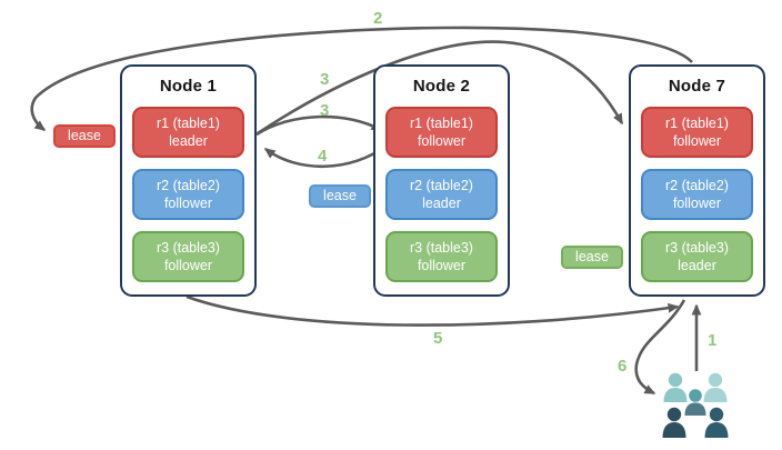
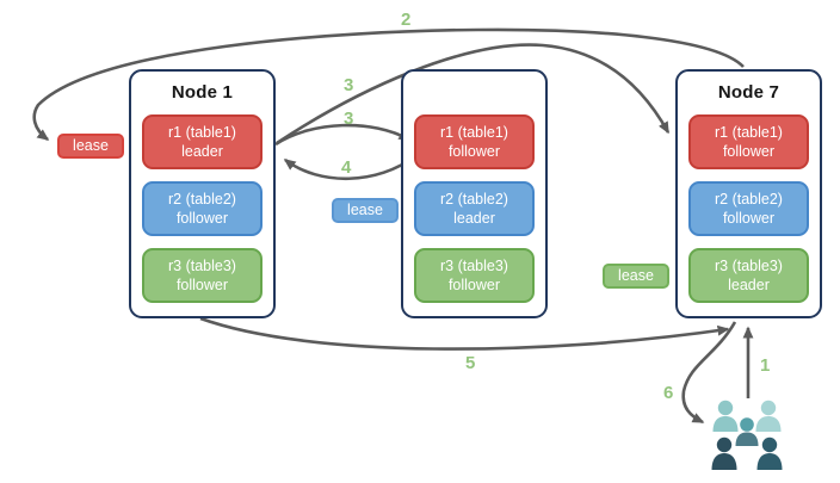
  Node 1
  r1 (table1)
  leader
  r2 (table2)
  follower
  r3 (table3)
  follower
- Node 2
  r1 (table1)
  follower
  r2 (table2)
  leader
  r3 (table3)
  follower
  Node 7
  r1 (table1)
  follower
  r2 (table2)
  follower
  r3 (table3)
  leader
  lease
  lease
  lease
  2
  3
  3
  4
  5
  1
  6
